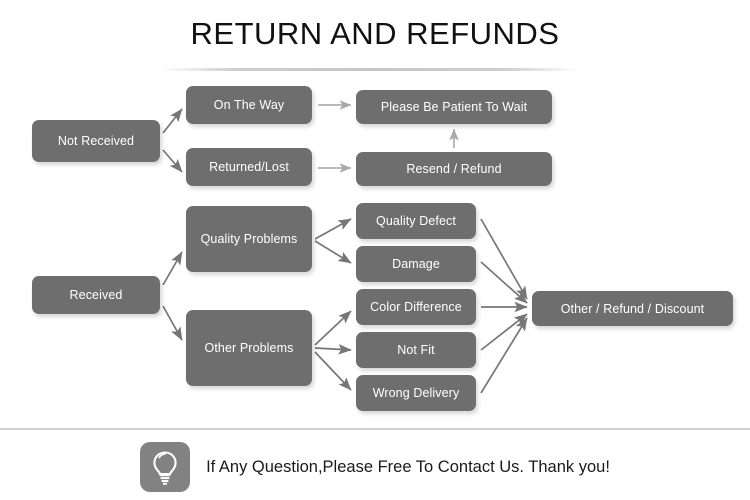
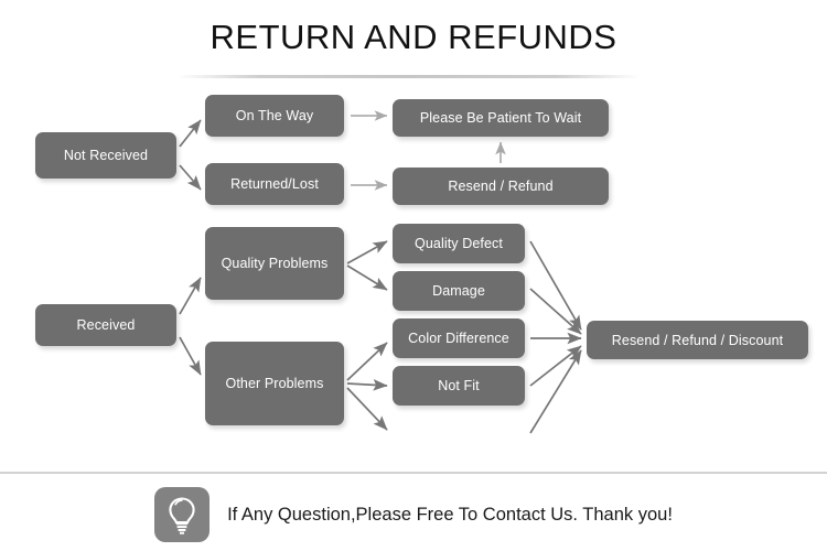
  RETURN AND REFUNDS
  Not Received
  On The Way
  Returned/Lost
  Please Be Patient To Wait
  Resend / Refund
  Received
  Quality Problems
  Other Problems
  Quality Defect
  Damage
  Color Difference
  Not Fit
- Wrong Delivery
- Other / Refund / Discount
+ Resend / Refund / Discount
  If Any Question,Please Free To Contact Us. Thank you!
